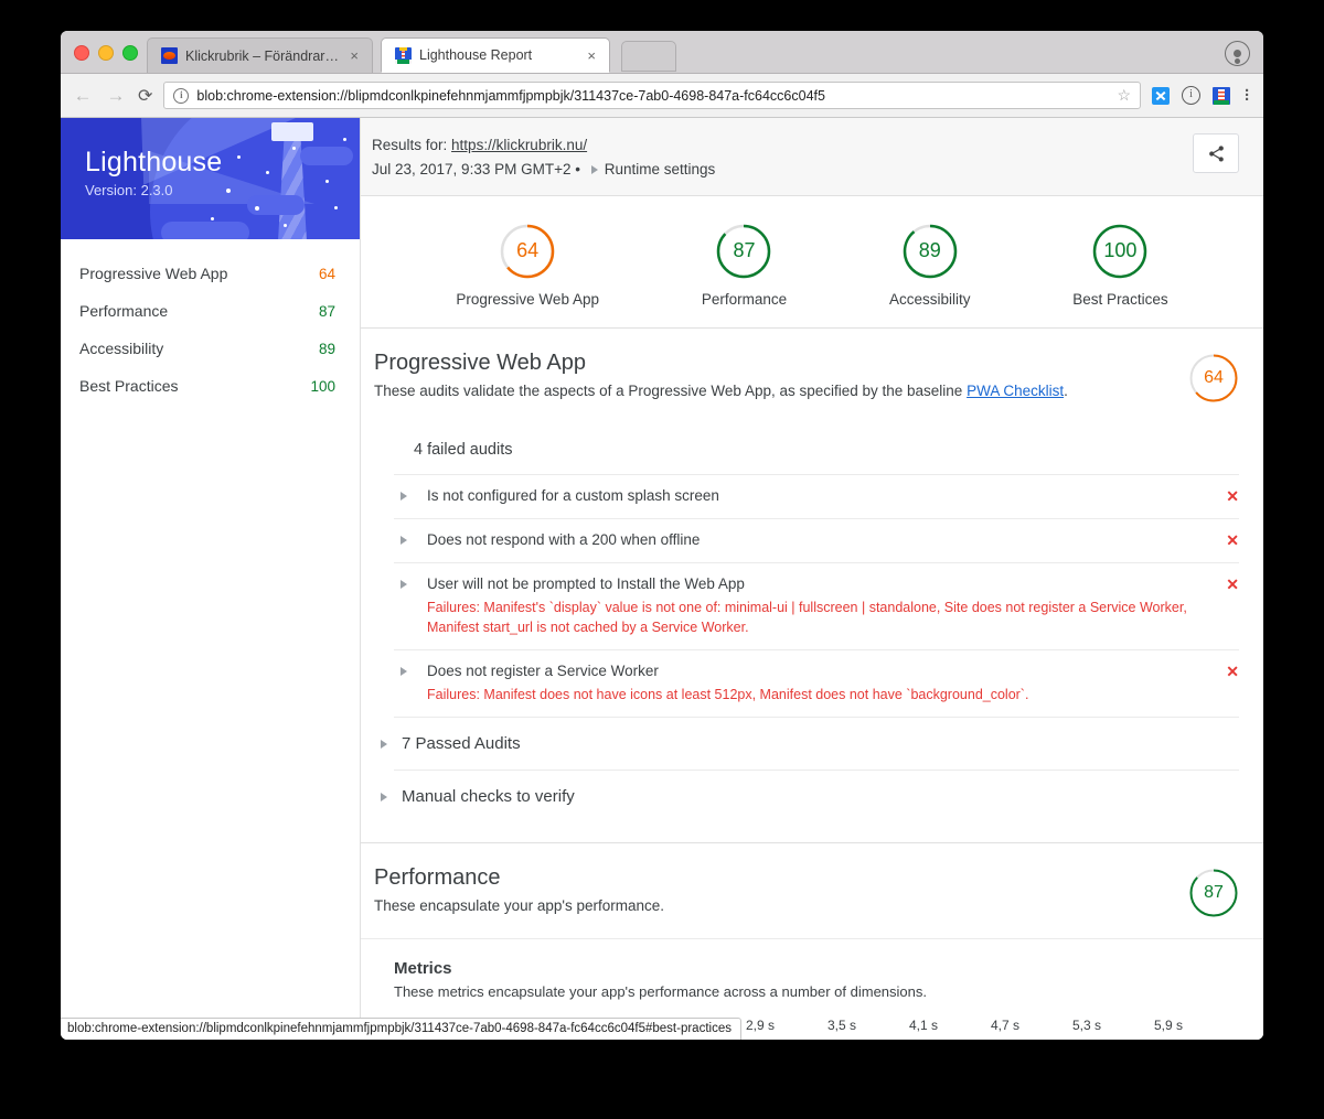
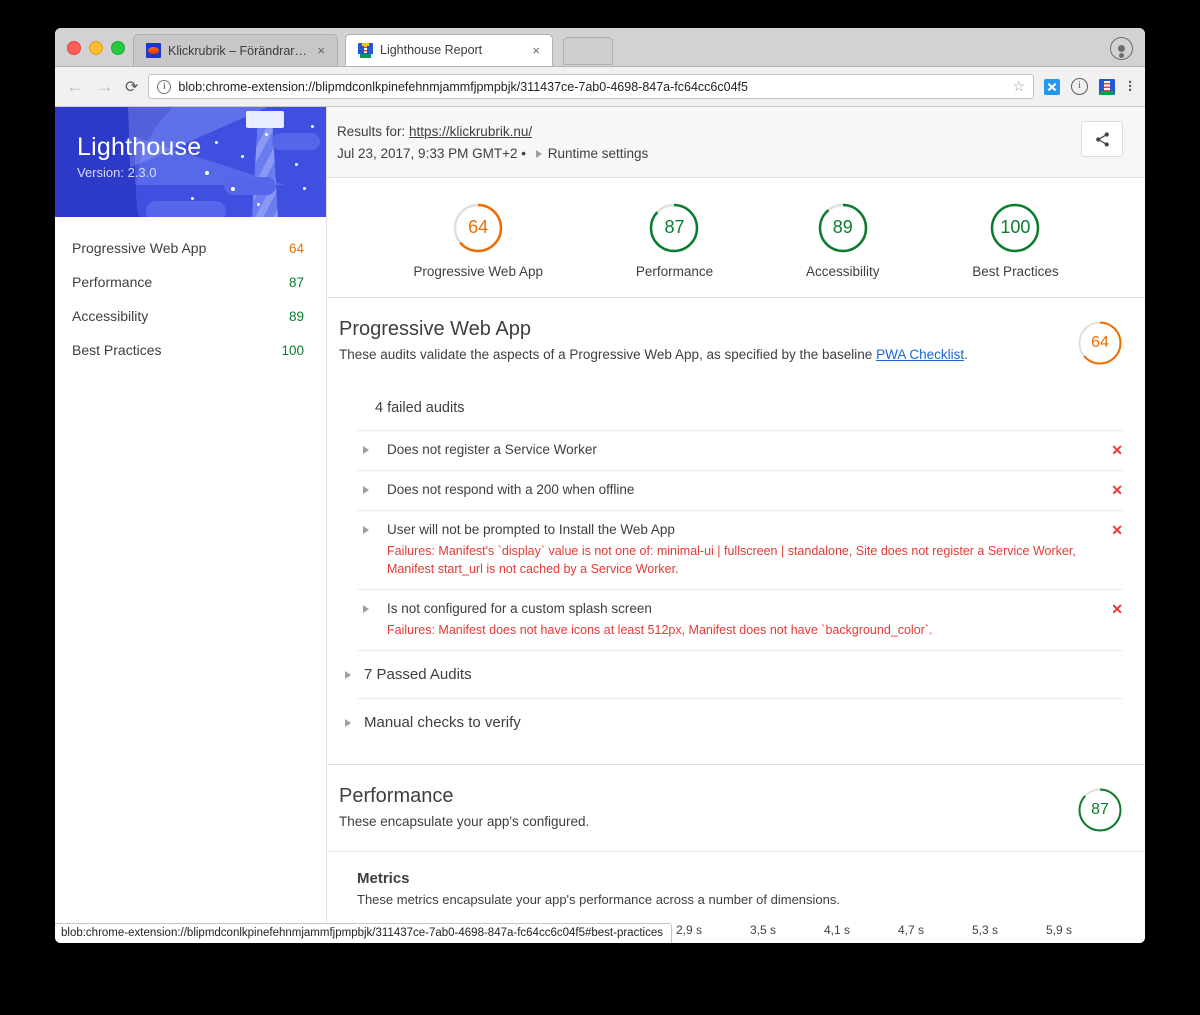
  Klickrubrik – Förändrar al
  ×
  Lighthouse Report
  ×
  ←
  →
  ⟳
  i
  blob:chrome-extension://blipmdconlkpinefehnmjammfjpmpbjk/311437ce-7ab0-4698-847a-fc64cc6c04f5
  ☆
  i
  ·
  ·
  ·
  Lighthouse
  Version: 2.3.0
  Progressive Web App
  64
  Performance
  87
  Accessibility
  89
  Best Practices
  100
  Results for: https://klickrubrik.nu/
  Jul 23, 2017, 9:33 PM GMT+2 •
  Runtime settings
  64
  Progressive Web App
  87
  Performance
  89
  Accessibility
  100
  Best Practices
  Progressive Web App
  These audits validate the aspects of a Progressive Web App, as specified by the baseline PWA Checklist.
  64
  4 failed audits
- Is not configured for a custom splash screen
+ Does not register a Service Worker
  ✕
  Does not respond with a 200 when offline
  ✕
  User will not be prompted to Install the Web App
  Failures: Manifest's `display` value is not one of: minimal-ui | fullscreen | standalone, Site does not register a Service Worker, Manifest start_url is not cached by a Service Worker.
  ✕
- Does not register a Service Worker
+ Is not configured for a custom splash screen
  Failures: Manifest does not have icons at least 512px, Manifest does not have `background_color`.
  ✕
  7 Passed Audits
  Manual checks to verify
  Performance
- These encapsulate your app's performance.
+ These encapsulate your app's configured.
  87
  Metrics
  These metrics encapsulate your app's performance across a number of dimensions.
  2,9 s
  3,5 s
  4,1 s
  4,7 s
  5,3 s
  5,9 s
  blob:chrome-extension://blipmdconlkpinefehnmjammfjpmpbjk/311437ce-7ab0-4698-847a-fc64cc6c04f5#best-practices
